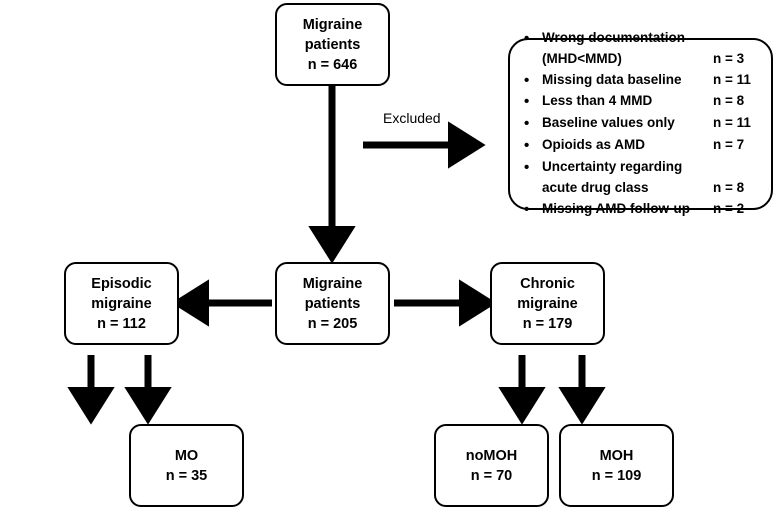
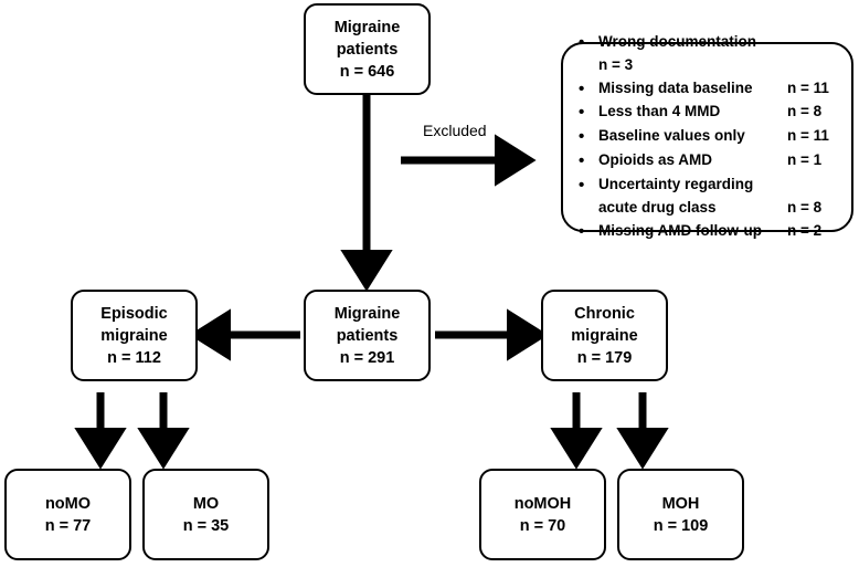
  Excluded
  Migraine
  patients
  n = 646
  Migraine
  patients
- n = 205
+ n = 291
  Episodic
  migraine
  n = 112
  Chronic
  migraine
  n = 179
+ noMO
+ n = 77
  MO
  n = 35
  noMOH
  n = 70
  MOH
  n = 109
  •
  Wrong documentation
- (MHD<MMD)
  n = 3
  •
  Missing data baseline
  n = 11
  •
  Less than 4 MMD
  n = 8
  •
  Baseline values only
  n = 11
  •
  Opioids as AMD
- n = 7
+ n = 1
  •
  Uncertainty regarding
  acute drug class
  n = 8
  •
  Missing AMD follow-up
  n = 2
